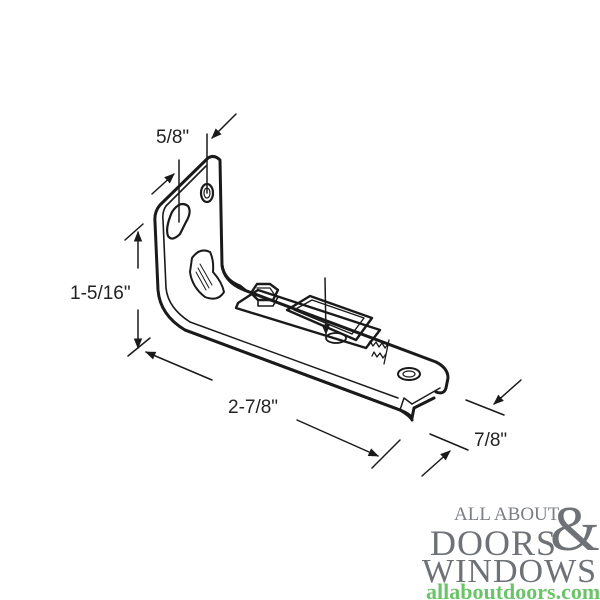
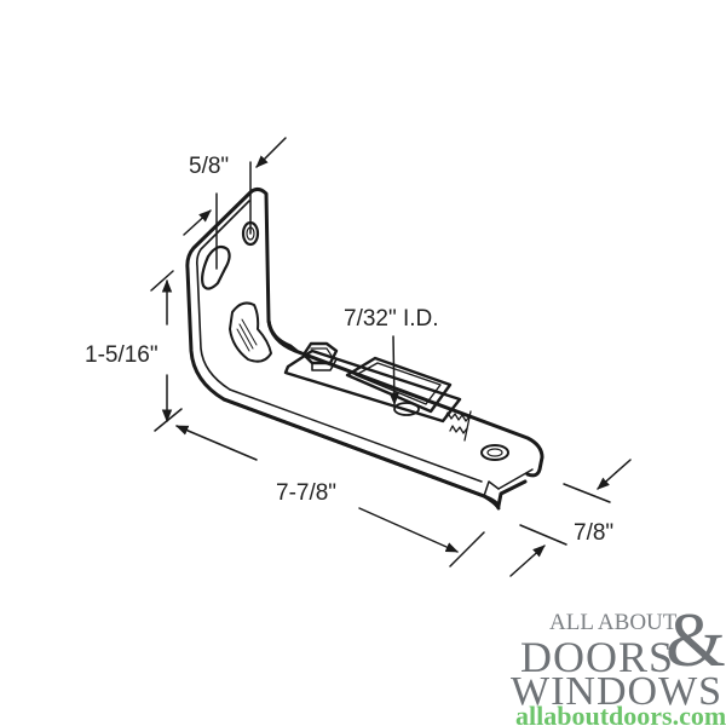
  5/8"
  1-5/16"
+ 7/32" I.D.
- 2-7/8"
+ 7-7/8"
  7/8"
  ALL ABOUT
  DOORS
  &
  WINDOWS
  allaboutdoors.com
